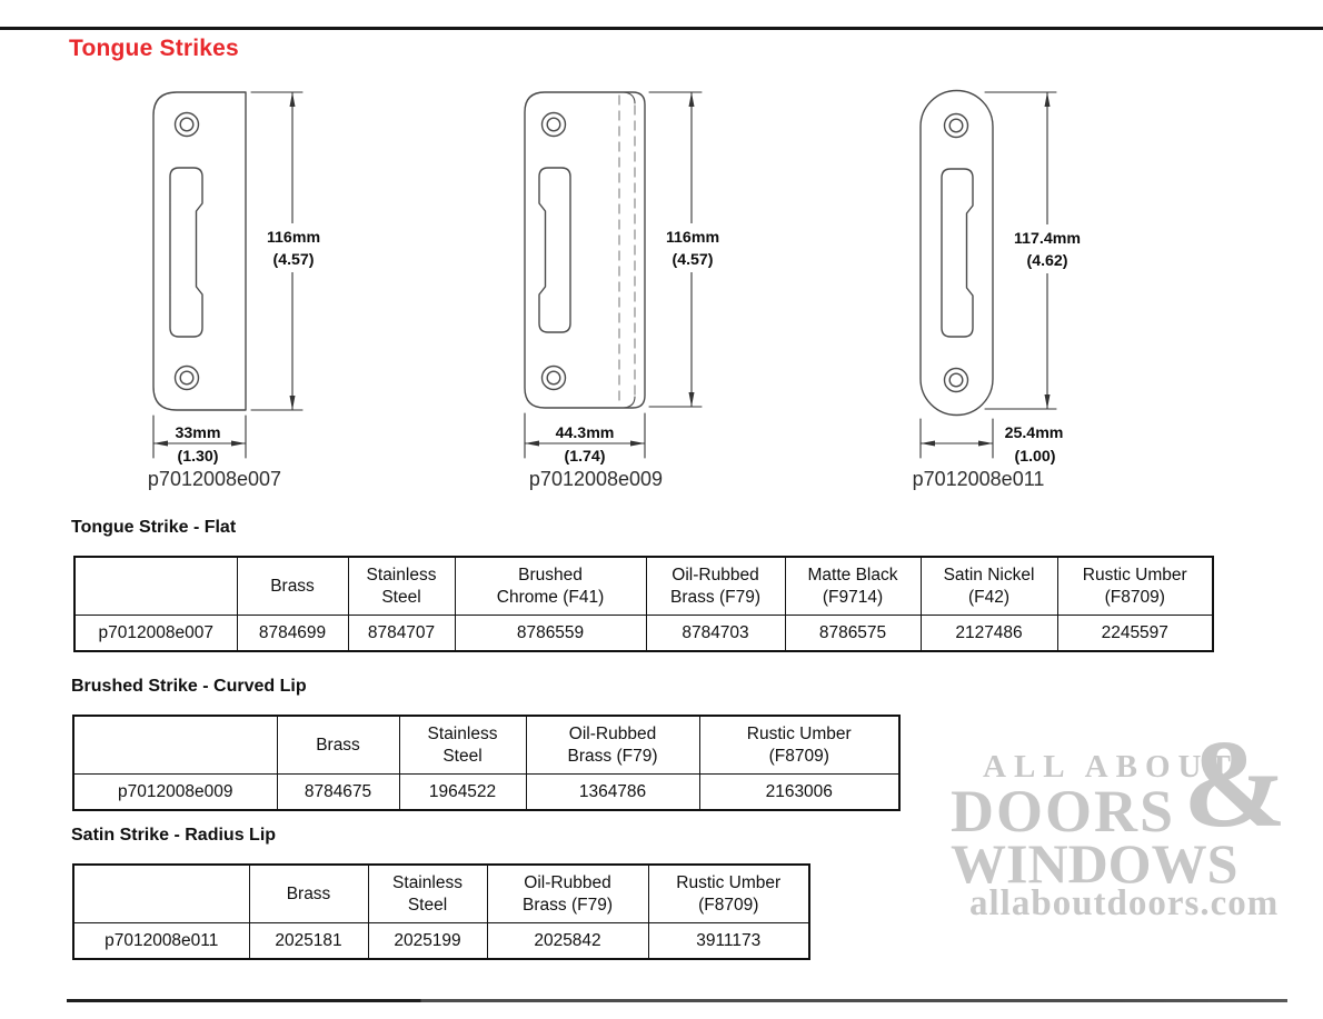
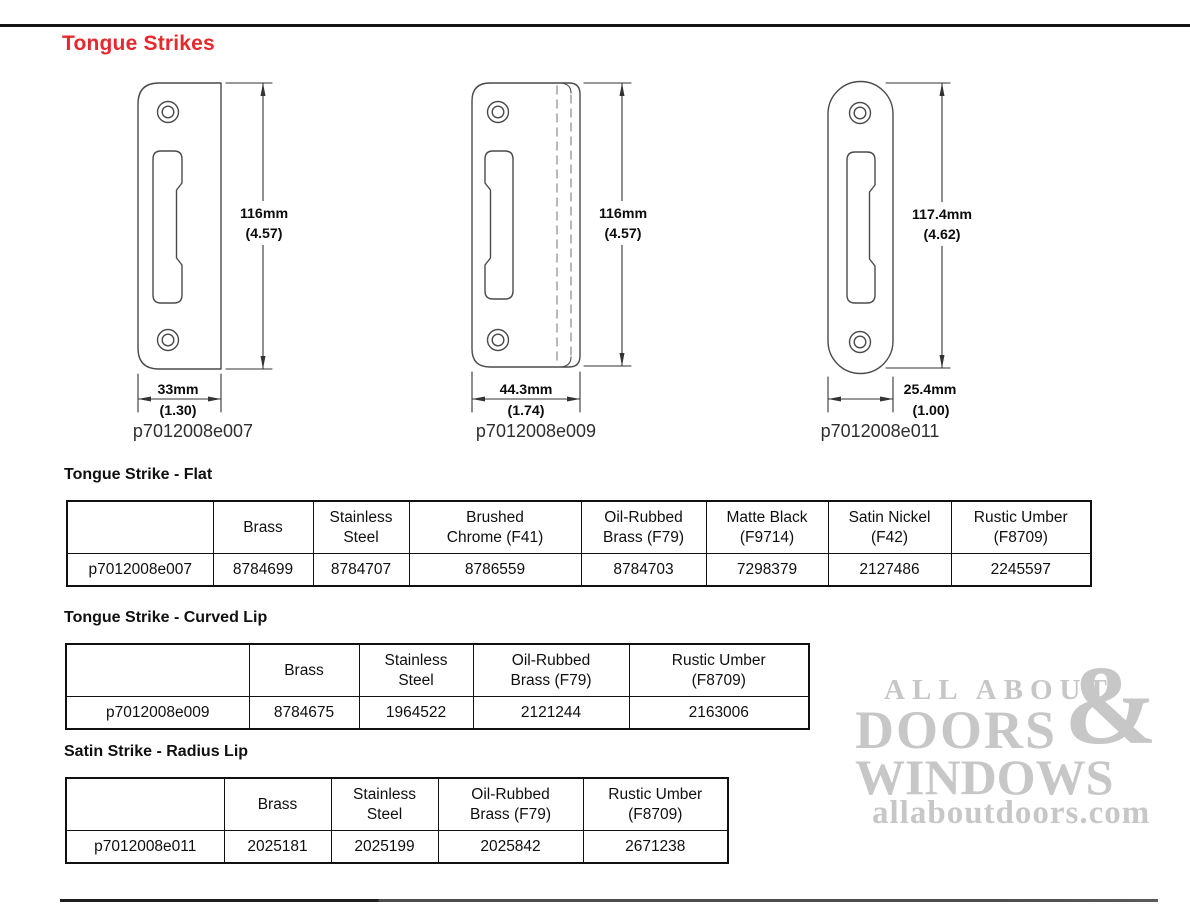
  Tongue Strikes
  116mm
  (4.57)
  33mm
  (1.30)
  116mm
  (4.57)
  44.3mm
  (1.74)
  117.4mm
  (4.62)
  25.4mm
  (1.00)
  p7012008e007
  p7012008e009
  p7012008e011
  Tongue Strike - Flat
  	Brass	Stainless Steel	Brushed Chrome (F41)	Oil-Rubbed Brass (F79)	Matte Black (F9714)	Satin Nickel (F42)	Rustic Umber (F8709)
- p7012008e007	8784699	8784707	8786559	8784703	8786575	2127486	2245597
+ p7012008e007	8784699	8784707	8786559	8784703	7298379	2127486	2245597
- Brushed Strike - Curved Lip
+ Tongue Strike - Curved Lip
  	Brass	Stainless Steel	Oil-Rubbed Brass (F79)	Rustic Umber (F8709)
- p7012008e009	8784675	1964522	1364786	2163006
+ p7012008e009	8784675	1964522	2121244	2163006
  Satin Strike - Radius Lip
  	Brass	Stainless Steel	Oil-Rubbed Brass (F79)	Rustic Umber (F8709)
- p7012008e011	2025181	2025199	2025842	3911173
+ p7012008e011	2025181	2025199	2025842	2671238
  ALL ABOUT
  &
  DOORS
  WINDOWS
  allaboutdoors.com
